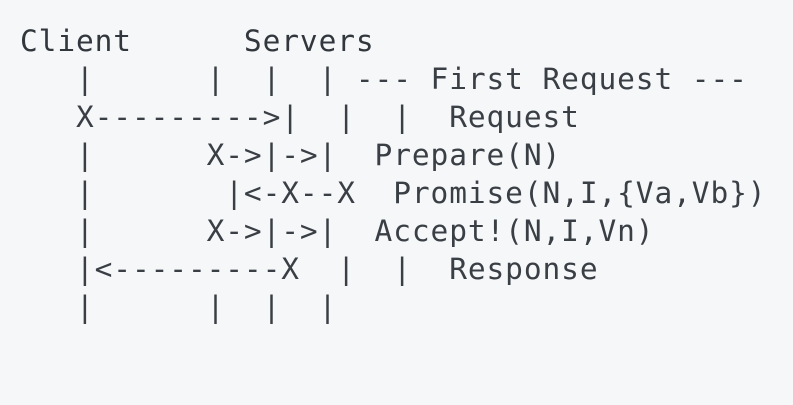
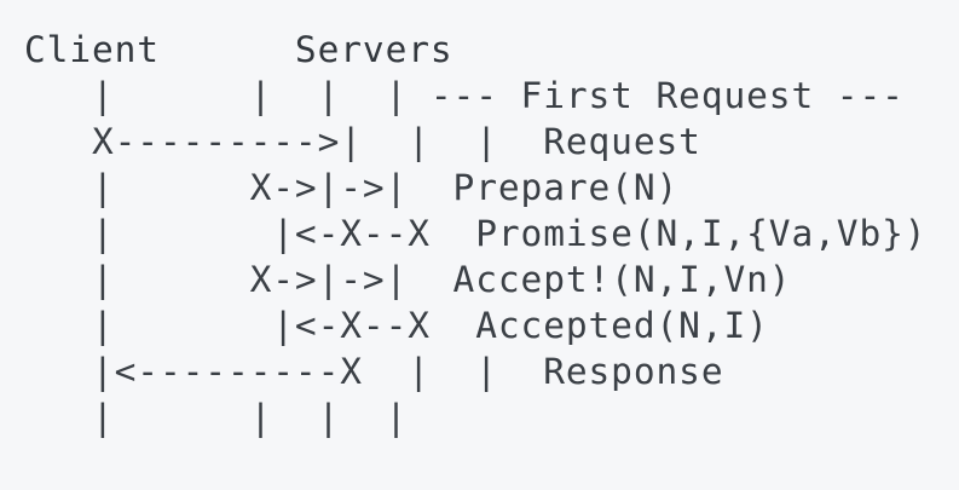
  Client Servers
  | | | | --- First Request ---
  X--------->| | | Request
  | X->|->| Prepare(N)
  | |<-X--X Promise(N,I,{Va,Vb})
  | X->|->| Accept!(N,I,Vn)
+ | |<-X--X Accepted(N,I)
  |<---------X | | Response
  | | | |
